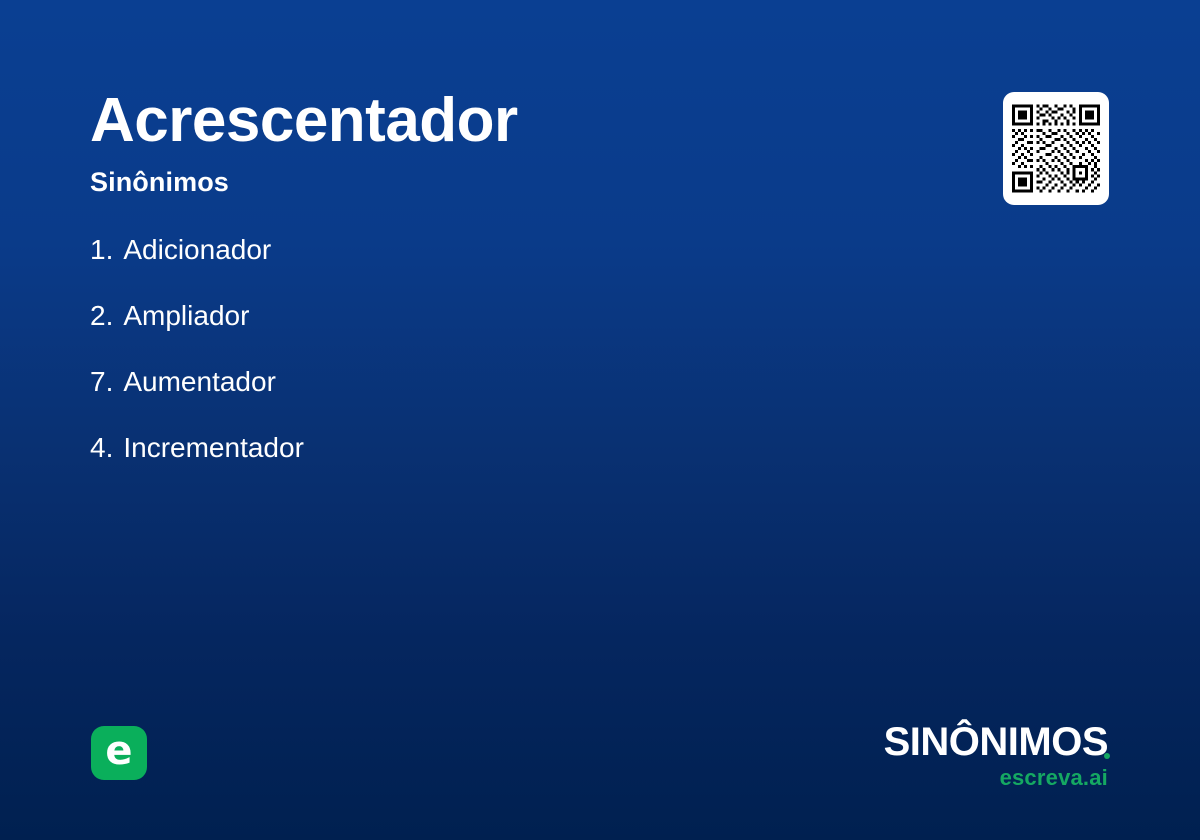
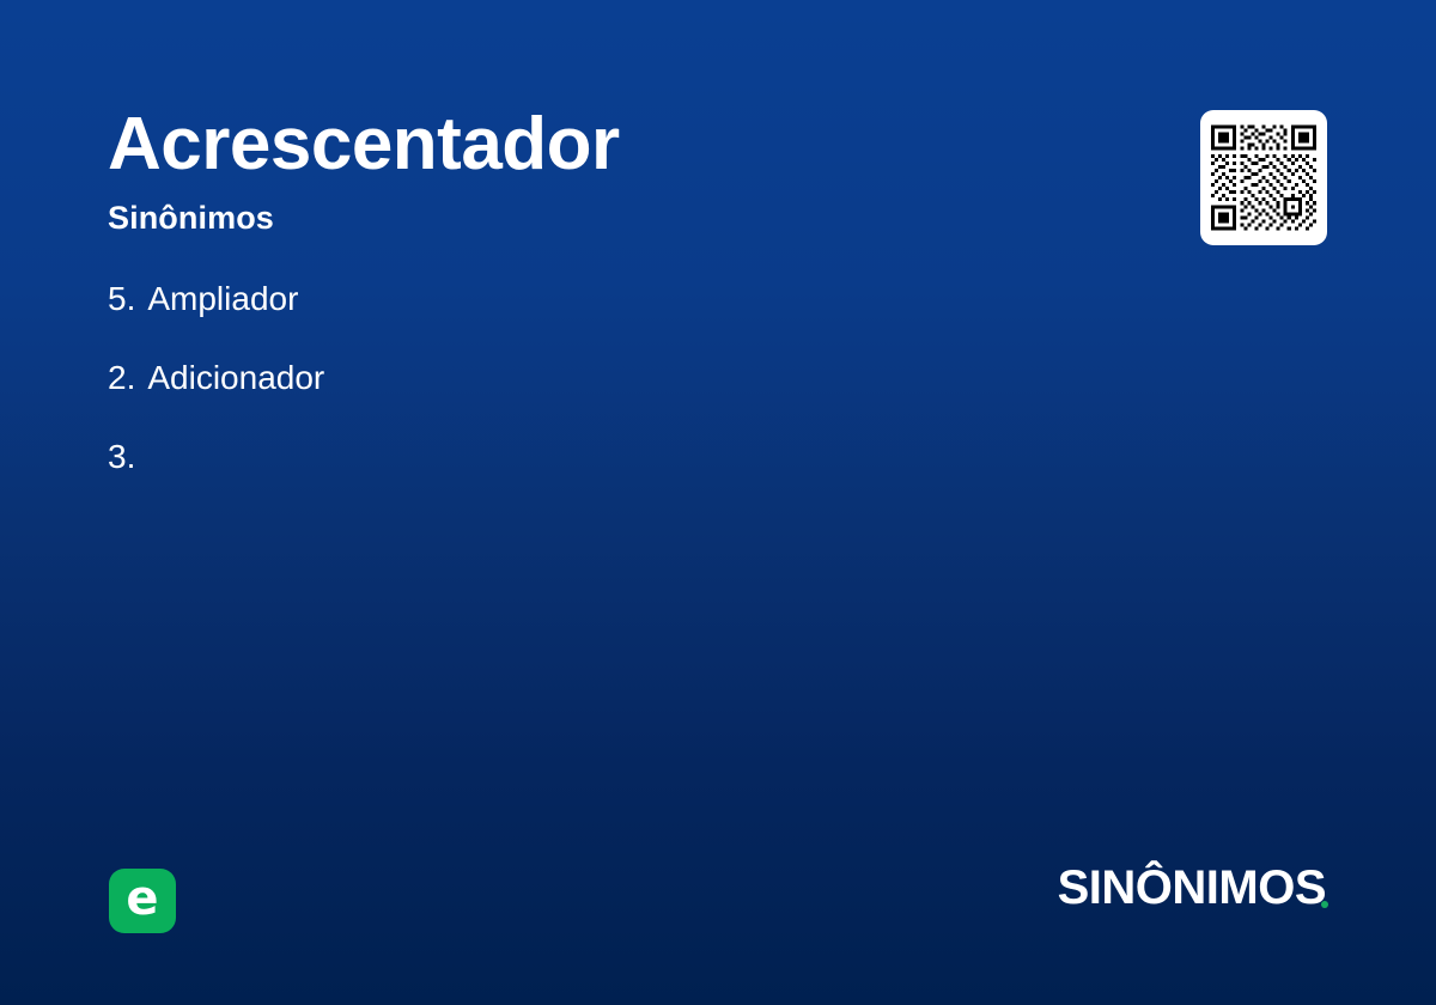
  Acrescentador
  Sinônimos
- 1.
+ 5.
- Adicionador
+ Ampliador
  2.
- Ampliador
+ Adicionador
- 7.
+ 3.
- Aumentador
- 4.
- Incrementador
  e
  SINÔNIMOS
- escreva.ai
